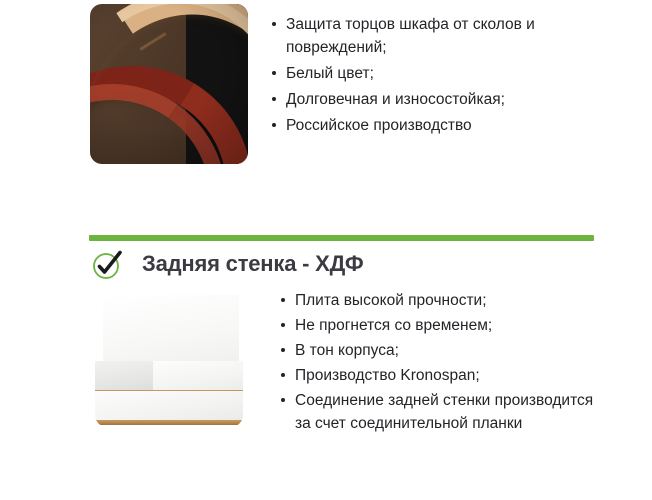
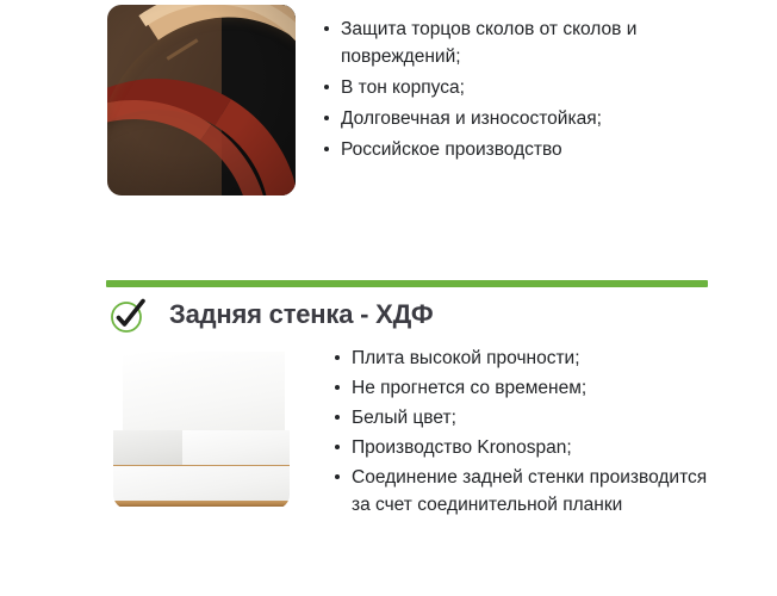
- Защита торцов шкафа от сколов и повреждений;
+ Защита торцов сколов от сколов и повреждений;
- Белый цвет;
+ В тон корпуса;
  Долговечная и износостойкая;
  Российское производство
  Задняя стенка - ХДФ
  Плита высокой прочности;
  Не прогнется со временем;
- В тон корпуса;
+ Белый цвет;
  Производство Kronospan;
  Соединение задней стенки производится за счет соединительной планки
